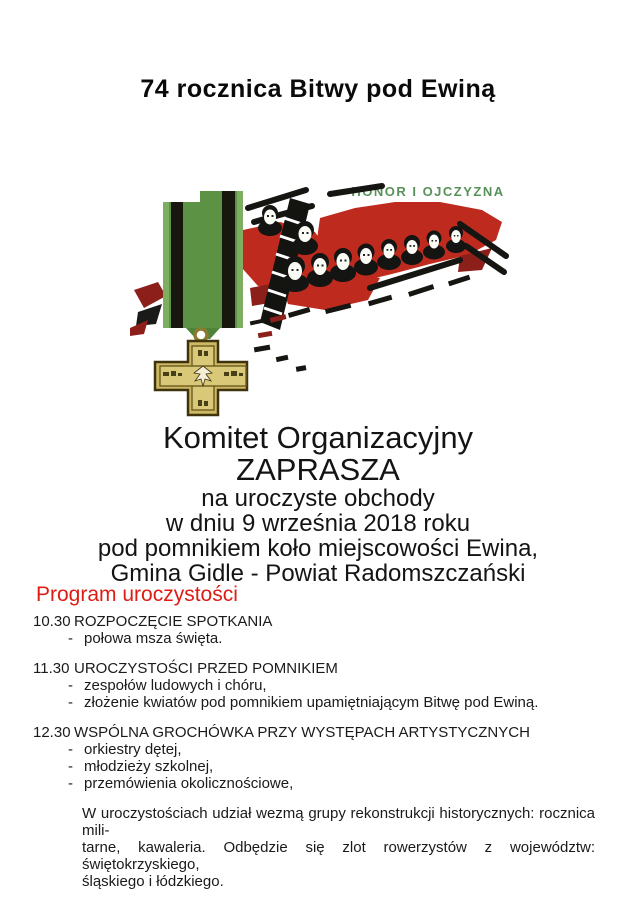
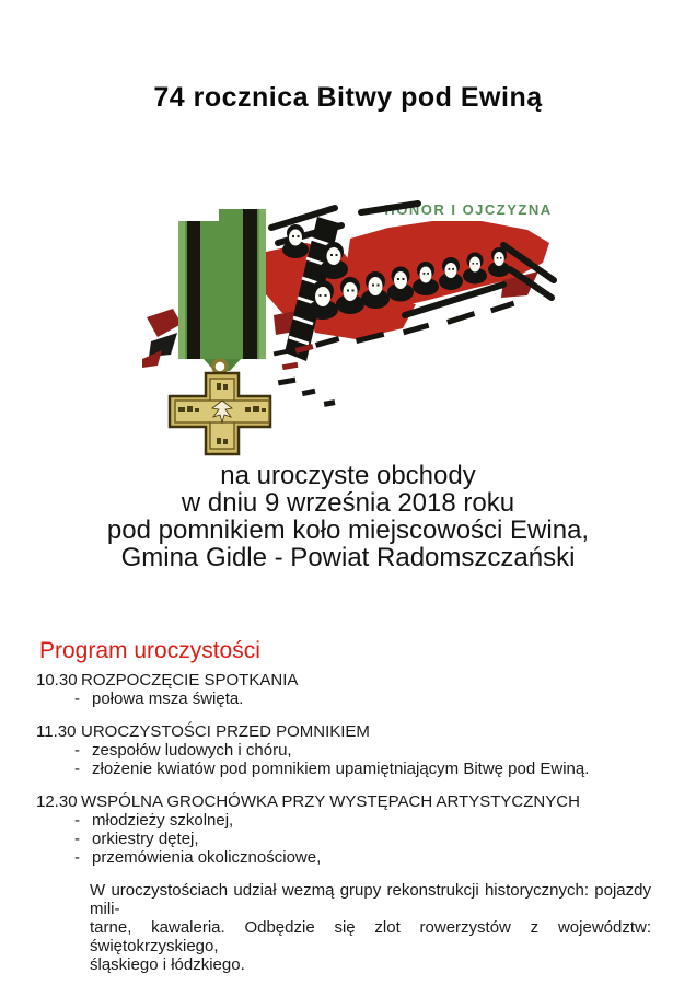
  74 rocznica Bitwy pod Ewiną
  ONOR I OJCZYZNA
- Komitet Organizacyjny
- ZAPRASZA
  na uroczyste obchody
  w dniu 9 września 2018 roku
  pod pomnikiem koło miejscowości Ewina,
  Gmina Gidle - Powiat Radomszczański
  Program uroczystości
  10.30
  ROZPOCZĘCIE SPOTKANIA
  -
  połowa msza święta.
  11.30
  UROCZYSTOŚCI PRZED POMNIKIEM
  -
  zespołów ludowych i chóru,
  -
  złożenie kwiatów pod pomnikiem upamiętniającym Bitwę pod Ewiną.
  12.30
  WSPÓLNA GROCHÓWKA PRZY WYSTĘPACH ARTYSTYCZNYCH
  -
- orkiestry dętej,
+ młodzieży szkolnej,
  -
- młodzieży szkolnej,
+ orkiestry dętej,
  -
  przemówienia okolicznościowe,
- W uroczystościach udział wezmą grupy rekonstrukcji historycznych: rocznica mili-
+ W uroczystościach udział wezmą grupy rekonstrukcji historycznych: pojazdy mili-
  tarne, kawaleria. Odbędzie się zlot rowerzystów z województw: świętokrzyskiego,
  śląskiego i łódzkiego.
